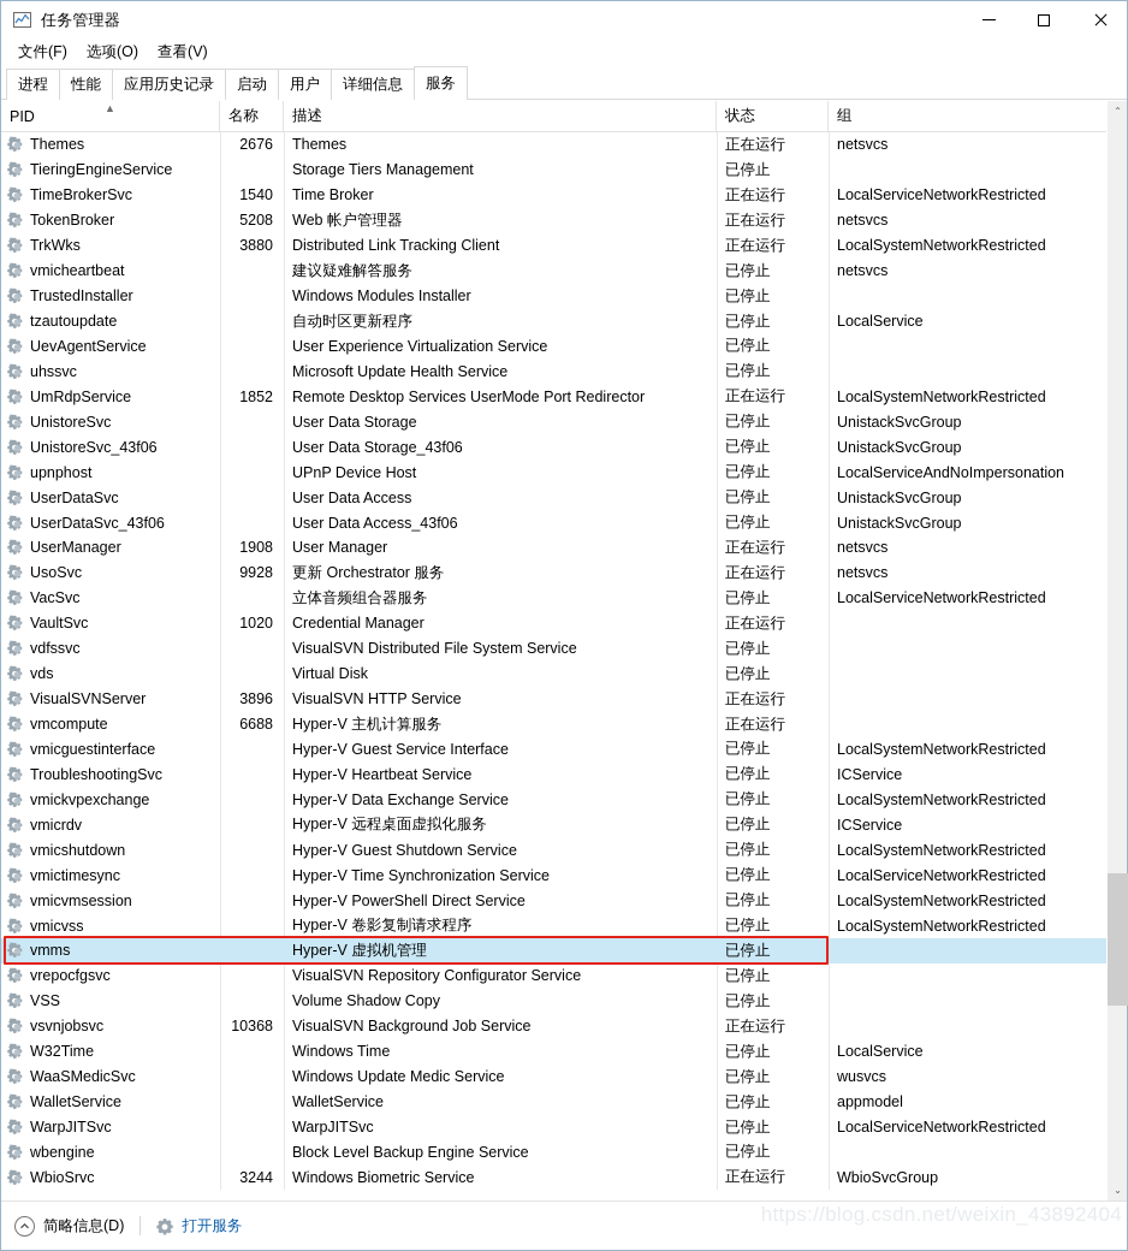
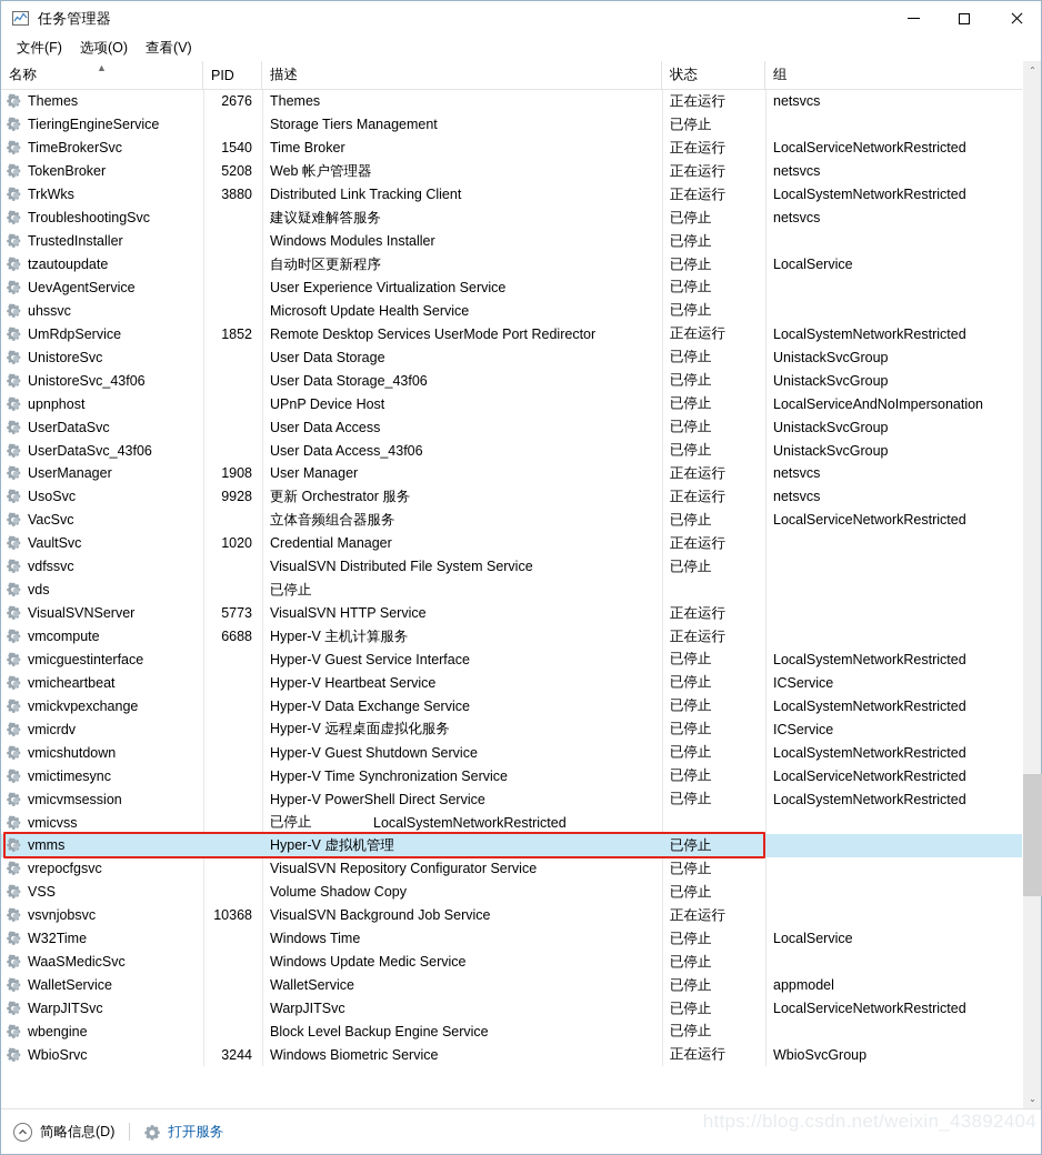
  任务管理器
  文件(F)
  选项(O)
  查看(V)
- 进程
- 性能
- 应用历史记录
- 启动
- 用户
- 详细信息
- 服务
- PID
+ 名称
  ▲
- 名称
+ PID
  描述
  状态
  组
  Themes
  2676
  Themes
  正在运行
  netsvcs
  TieringEngineService
  Storage Tiers Management
  已停止
  TimeBrokerSvc
  1540
  Time Broker
  正在运行
  LocalServiceNetworkRestricted
  TokenBroker
  5208
  Web 帐户管理器
  正在运行
  netsvcs
  TrkWks
  3880
  Distributed Link Tracking Client
  正在运行
  LocalSystemNetworkRestricted
- vmicheartbeat
+ TroubleshootingSvc
  建议疑难解答服务
  已停止
  netsvcs
  TrustedInstaller
  Windows Modules Installer
  已停止
  tzautoupdate
  自动时区更新程序
  已停止
  LocalService
  UevAgentService
  User Experience Virtualization Service
  已停止
  uhssvc
  Microsoft Update Health Service
  已停止
  UmRdpService
  1852
  Remote Desktop Services UserMode Port Redirector
  正在运行
  LocalSystemNetworkRestricted
  UnistoreSvc
  User Data Storage
  已停止
  UnistackSvcGroup
  UnistoreSvc_43f06
  User Data Storage_43f06
  已停止
  UnistackSvcGroup
  upnphost
  UPnP Device Host
  已停止
  LocalServiceAndNoImpersonation
  UserDataSvc
  User Data Access
  已停止
  UnistackSvcGroup
  UserDataSvc_43f06
  User Data Access_43f06
  已停止
  UnistackSvcGroup
  UserManager
  1908
  User Manager
  正在运行
  netsvcs
  UsoSvc
  9928
  更新 Orchestrator 服务
  正在运行
  netsvcs
  VacSvc
  立体音频组合器服务
  已停止
  LocalServiceNetworkRestricted
  VaultSvc
  1020
  Credential Manager
  正在运行
  vdfssvc
  VisualSVN Distributed File System Service
  已停止
  vds
- Virtual Disk
  已停止
  VisualSVNServer
- 3896
+ 5773
  VisualSVN HTTP Service
  正在运行
  vmcompute
  6688
  Hyper-V 主机计算服务
  正在运行
  vmicguestinterface
  Hyper-V Guest Service Interface
  已停止
  LocalSystemNetworkRestricted
- TroubleshootingSvc
+ vmicheartbeat
  Hyper-V Heartbeat Service
  已停止
  ICService
  vmickvpexchange
  Hyper-V Data Exchange Service
  已停止
  LocalSystemNetworkRestricted
  vmicrdv
  Hyper-V 远程桌面虚拟化服务
  已停止
  ICService
  vmicshutdown
  Hyper-V Guest Shutdown Service
  已停止
  LocalSystemNetworkRestricted
  vmictimesync
  Hyper-V Time Synchronization Service
  已停止
  LocalServiceNetworkRestricted
  vmicvmsession
  Hyper-V PowerShell Direct Service
  已停止
  LocalSystemNetworkRestricted
  vmicvss
- Hyper-V 卷影复制请求程序
  已停止
  LocalSystemNetworkRestricted
  vmms
  Hyper-V 虚拟机管理
  已停止
  vrepocfgsvc
  VisualSVN Repository Configurator Service
  已停止
  VSS
  Volume Shadow Copy
  已停止
  vsvnjobsvc
  10368
  VisualSVN Background Job Service
  正在运行
  W32Time
  Windows Time
  已停止
  LocalService
  WaaSMedicSvc
  Windows Update Medic Service
  已停止
- wusvcs
  WalletService
  WalletService
  已停止
  appmodel
  WarpJITSvc
  WarpJITSvc
  已停止
  LocalServiceNetworkRestricted
  wbengine
  Block Level Backup Engine Service
  已停止
  WbioSrvc
  3244
  Windows Biometric Service
  正在运行
  WbioSvcGroup
  ⌃
  ⌄
  简略信息(D)
  打开服务
